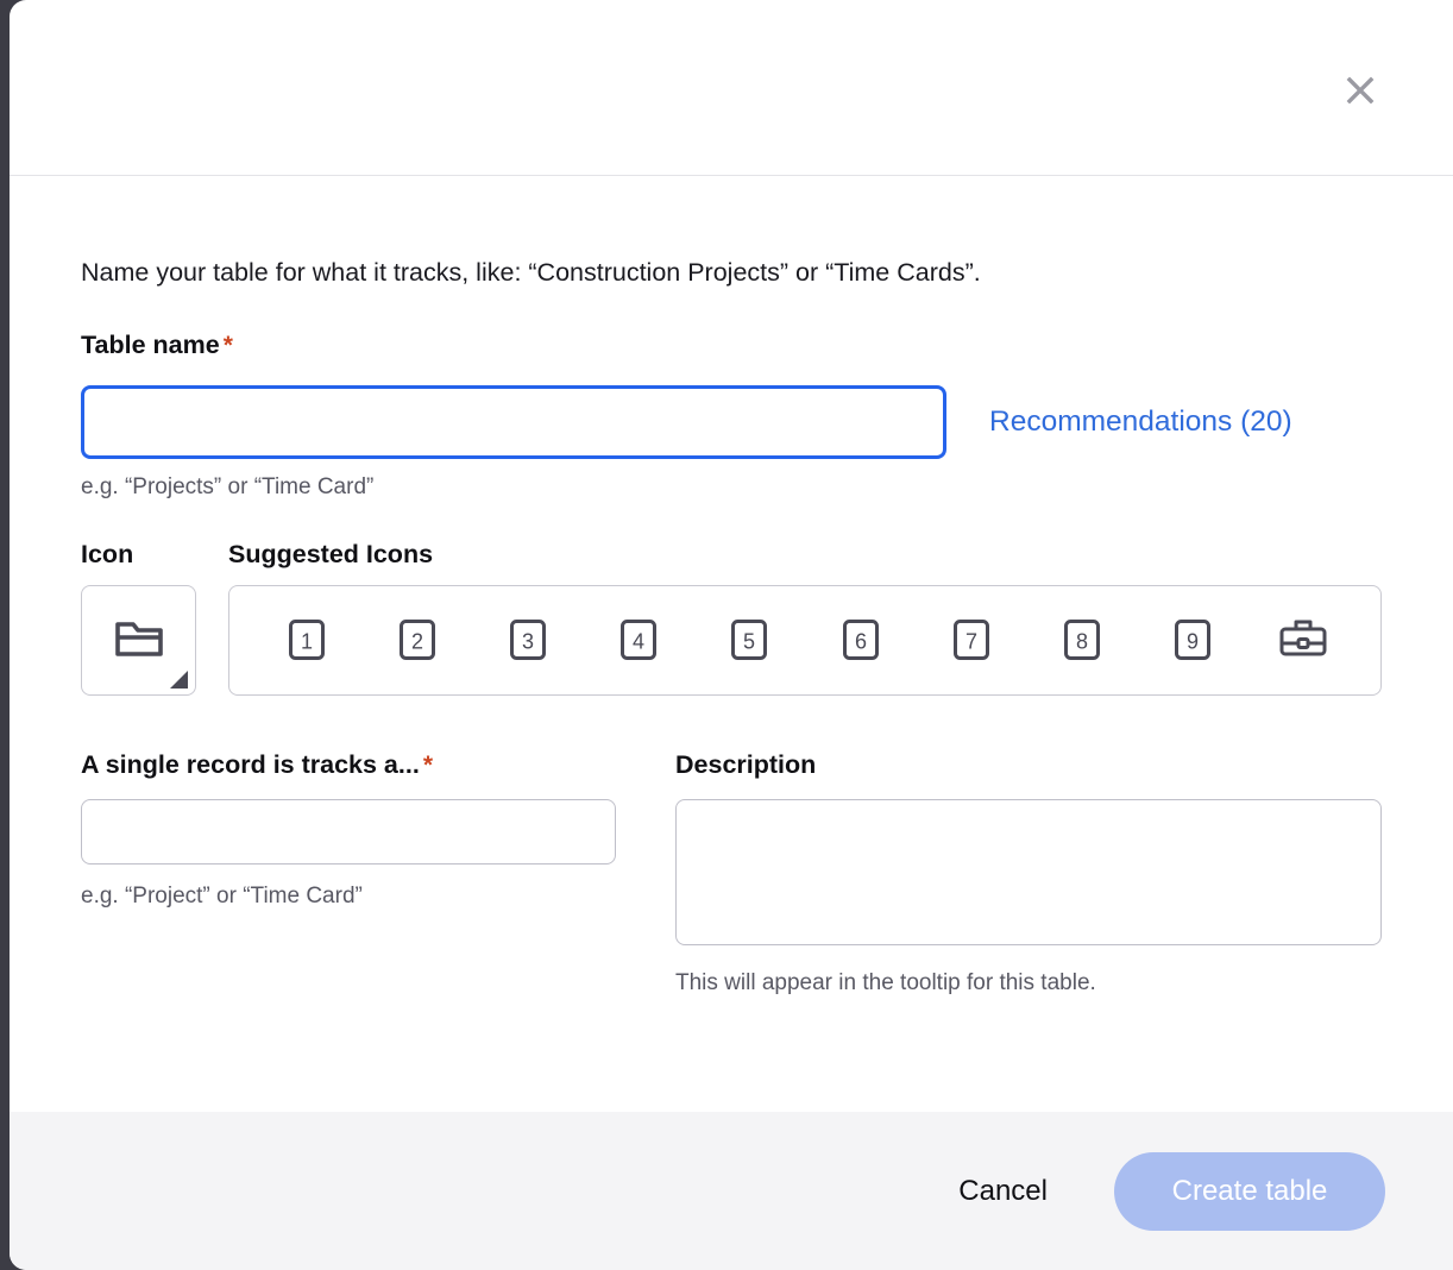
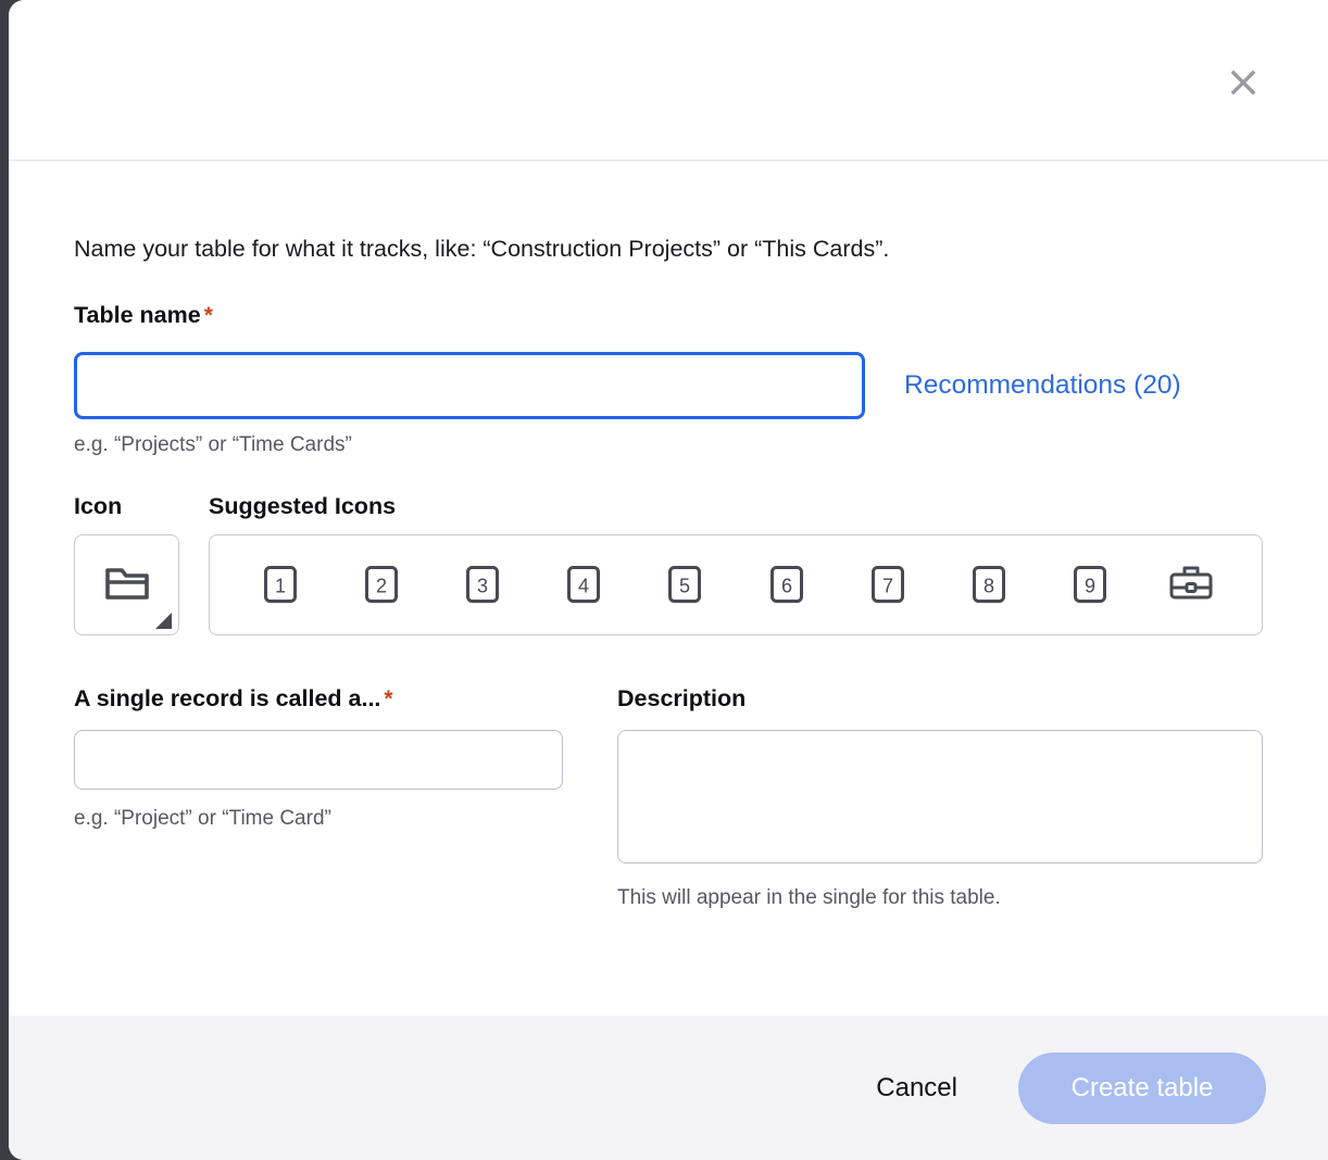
- Name your table for what it tracks, like: “Construction Projects” or “Time Cards”.
+ Name your table for what it tracks, like: “Construction Projects” or “This Cards”.
  Table name *
  Recommendations (20)
- e.g. “Projects” or “Time Card”
+ e.g. “Projects” or “Time Cards”
  Icon
  Suggested Icons
  1
  2
  3
  4
  5
  6
  7
  8
  9
- A single record is tracks a... *
+ A single record is called a... *
  e.g. “Project” or “Time Card”
  Description
- This will appear in the tooltip for this table.
+ This will appear in the single for this table.
  Cancel
  Create table
